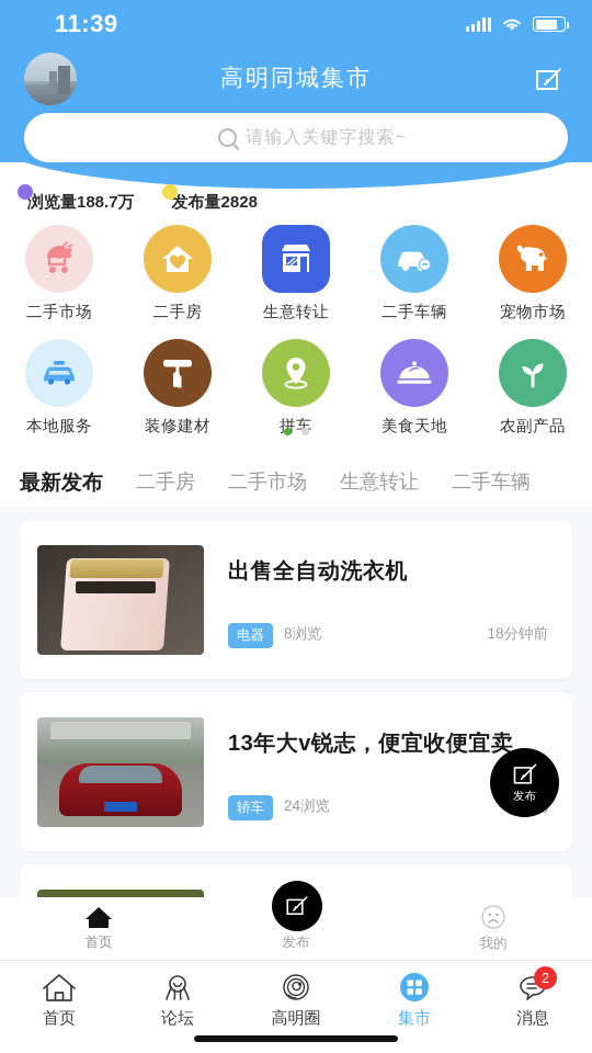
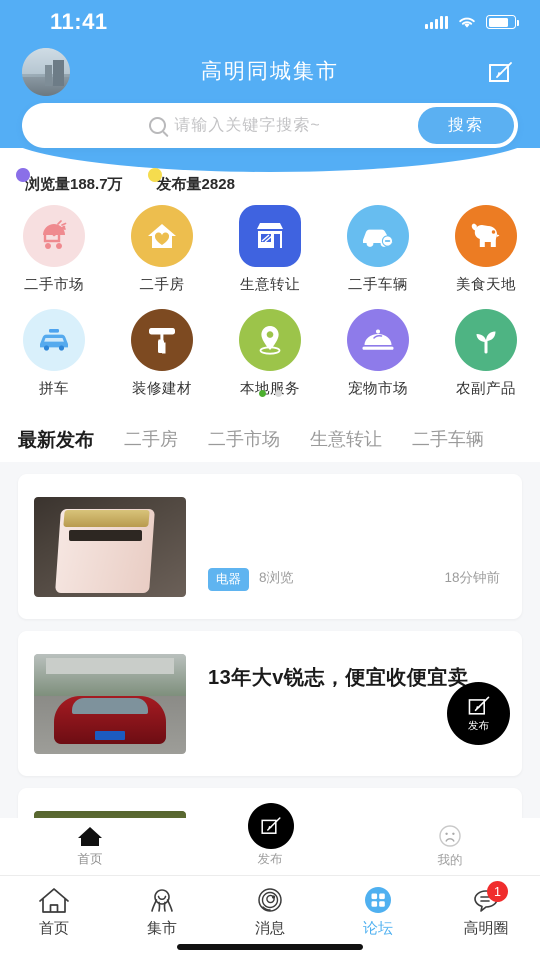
- 11:39
+ 11:41
  高明同城集市
  请输入关键字搜索~
+ 搜索
  浏览量188.7万
  发布量2828
  二手市场
  二手房
  生意转让
  二手车辆
- 宠物市场
+ 美食天地
- 本地服务
+ 拼车
  装修建材
- 拼车
+ 本地服务
- 美食天地
+ 宠物市场
  农副产品
  最新发布
  二手房
  二手市场
  生意转让
  二手车辆
- 出售全自动洗衣机
  电器
  8浏览
  18分钟前
  13年大v锐志，便宜收便宜卖
- 轿车
- 24浏览
  发布
  首页
  发布
  我的
  首页
- 论坛
+ 集市
- 高明圈
+ 消息
- 集市
+ 论坛
- 2
+ 1
- 消息
+ 高明圈
